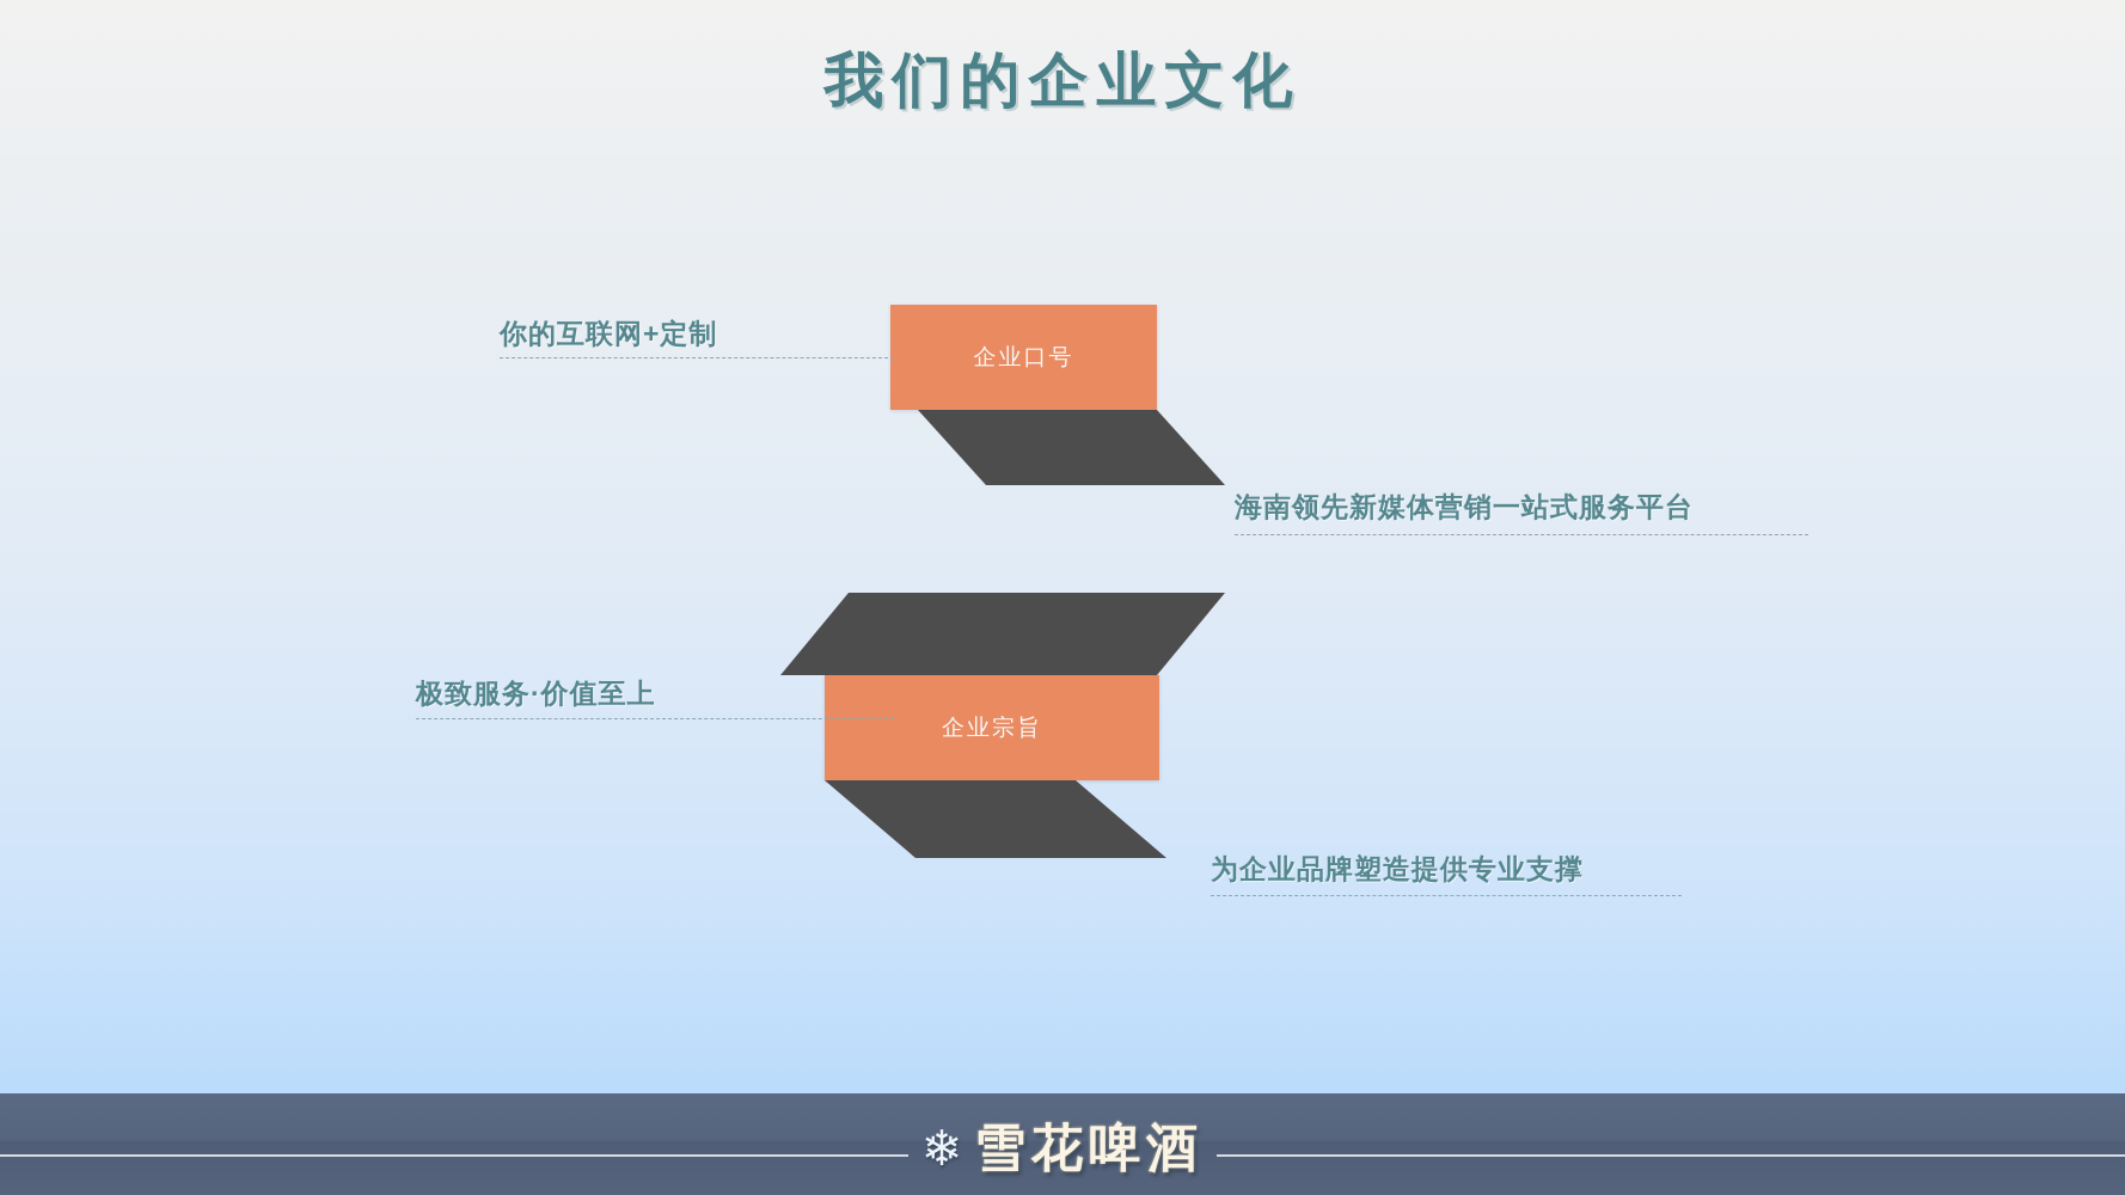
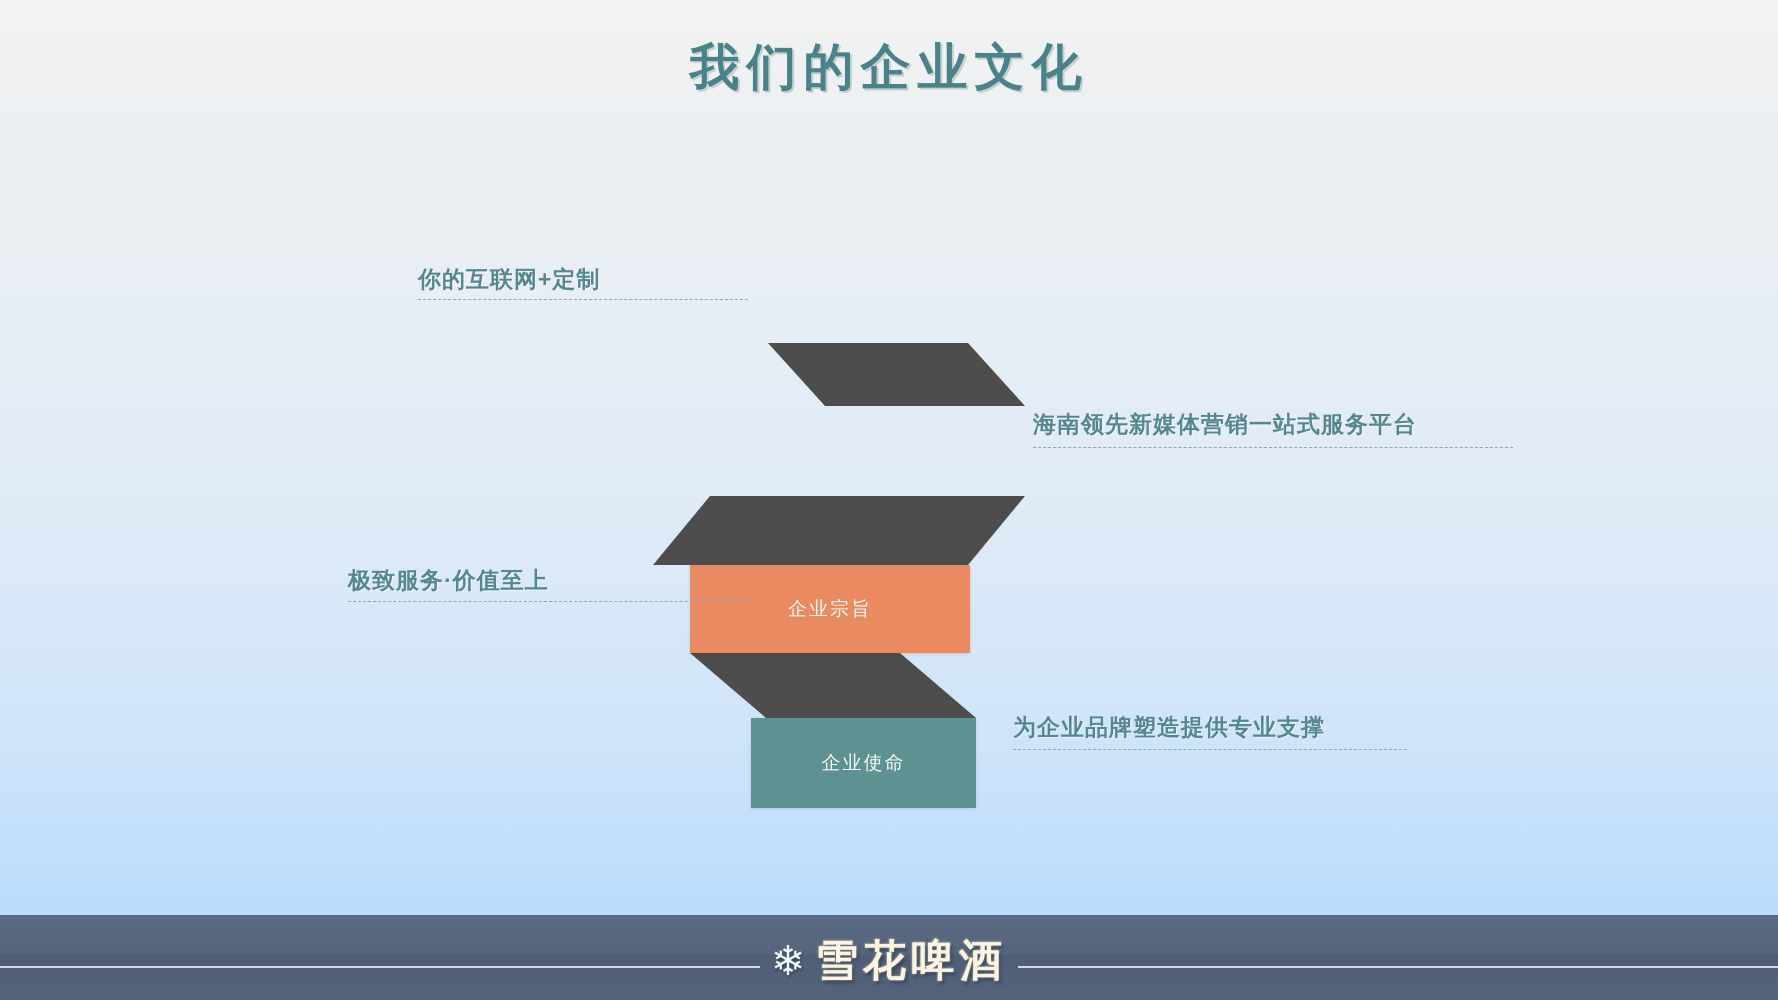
  我们的企业文化
- 企业口号
  企业宗旨
+ 企业使命
  你的互联网+定制
  海南领先新媒体营销一站式服务平台
  极致服务·价值至上
  为企业品牌塑造提供专业支撑
  ❄
  雪花啤酒
